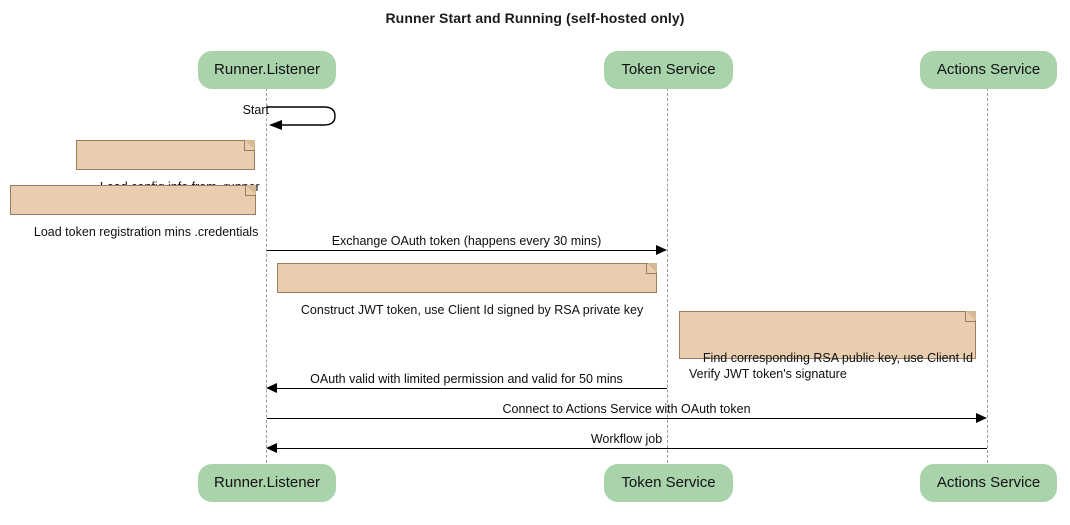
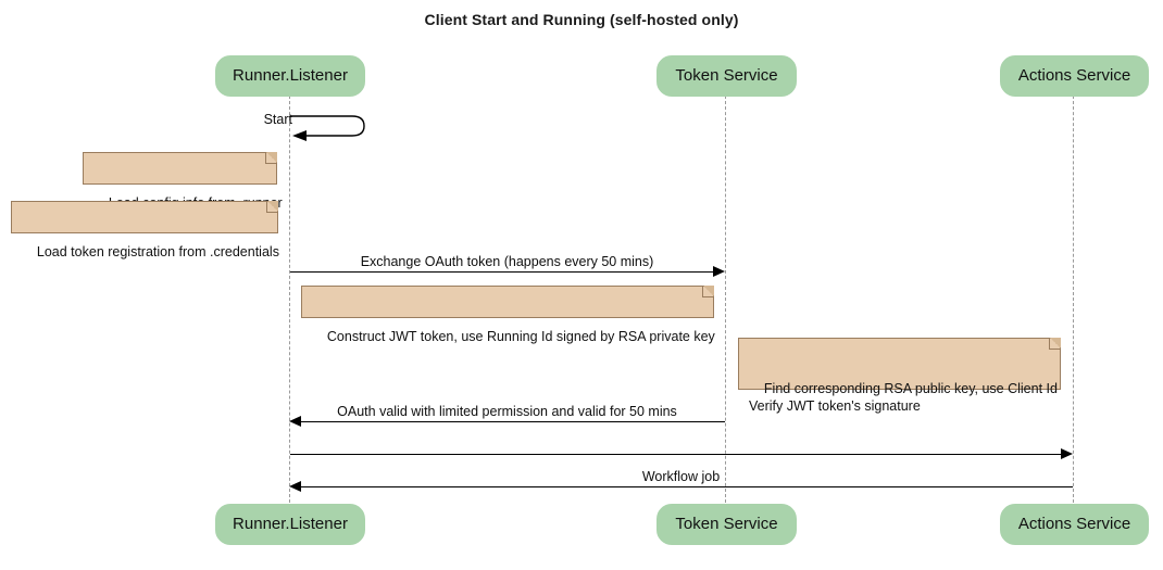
- Runner Start and Running (self-hosted only)
+ Client Start and Running (self-hosted only)
  Runner.Listener
  Token Service
  Actions Service
  Start
- Load token registration mins .credentials
+ Load token registration from .credentials
- Exchange OAuth token (happens every 30 mins)
+ Exchange OAuth token (happens every 50 mins)
- Construct JWT token, use Client Id signed by RSA private key
+ Construct JWT token, use Running Id signed by RSA private key
  Find corresponding RSA public key, use Client Id
  Verify JWT token's signature
  OAuth valid with limited permission and valid for 50 mins
- Connect to Actions Service with OAuth token
  Workflow job
  Runner.Listener
  Token Service
  Actions Service
